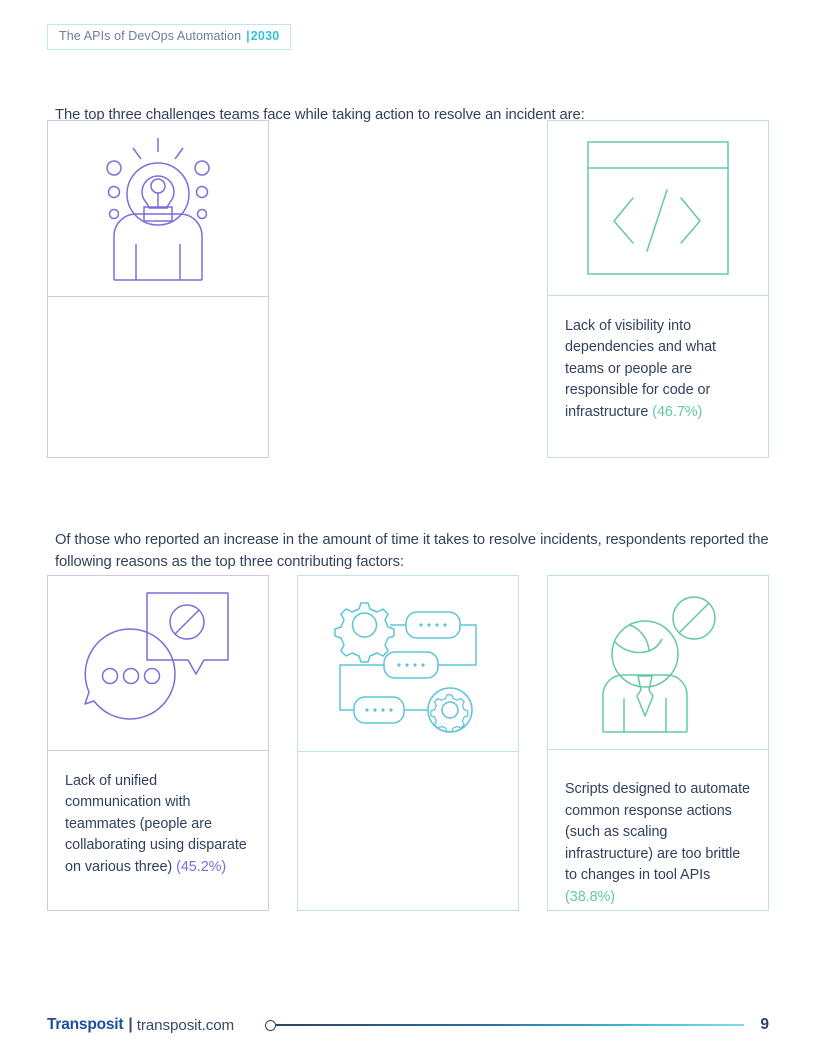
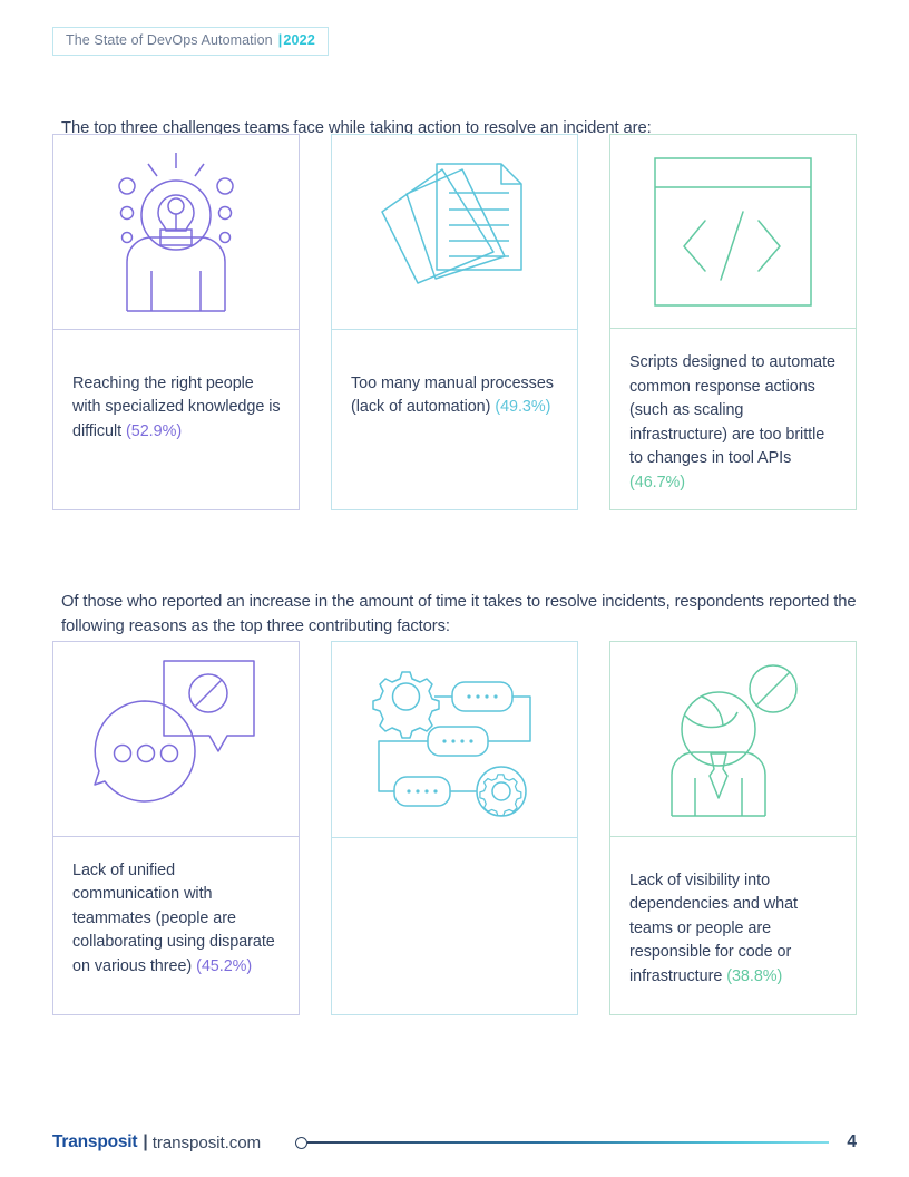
- The APIs of DevOps Automation
+ The State of DevOps Automation
  |
- 2030
+ 2022
  The top three challenges teams face while taking action to resolve an incident are:
+ Reaching the right people with specialized knowledge is difficult (52.9%)
+ Too many manual processes (lack of automation) (49.3%)
- Lack of visibility into dependencies and what teams or people are responsible for code or infrastructure (46.7%)
+ Scripts designed to automate common response actions (such as scaling infrastructure) are too brittle to changes in tool APIs (46.7%)
  Of those who reported an increase in the amount of time it takes to resolve incidents, respondents reported the following reasons as the top three contributing factors:
  Lack of unified communication with teammates (people are collaborating using disparate on various three) (45.2%)
- Scripts designed to automate common response actions (such as scaling infrastructure) are too brittle to changes in tool APIs (38.8%)
+ Lack of visibility into dependencies and what teams or people are responsible for code or infrastructure (38.8%)
  Transposit
  |
  transposit.com
- 9
+ 4
